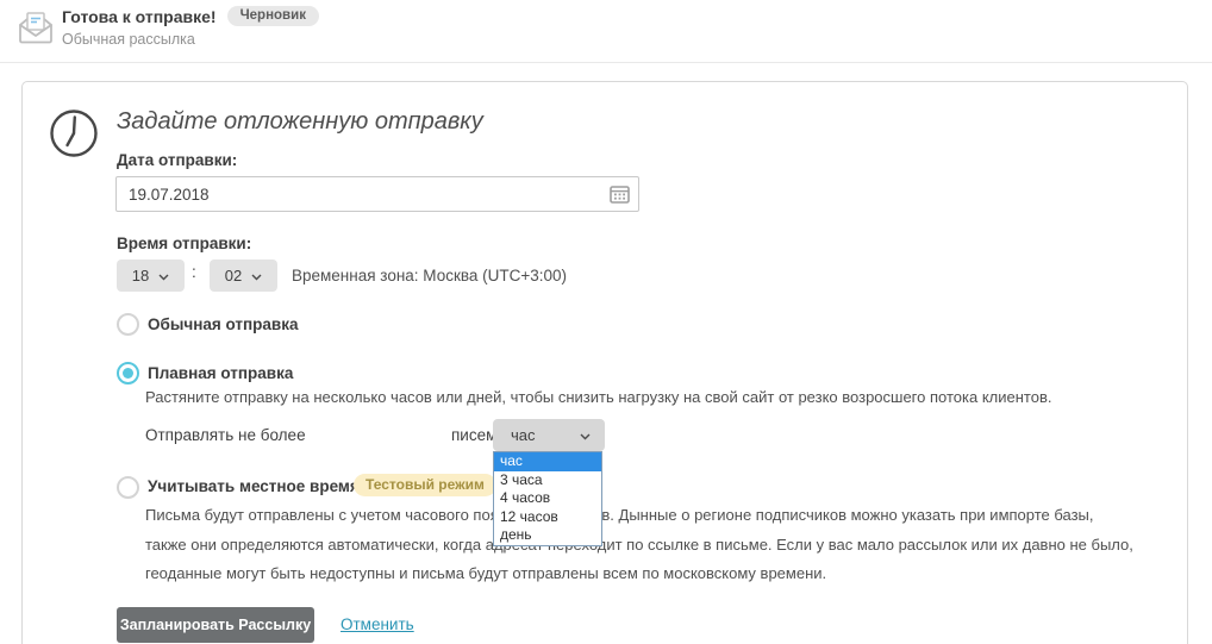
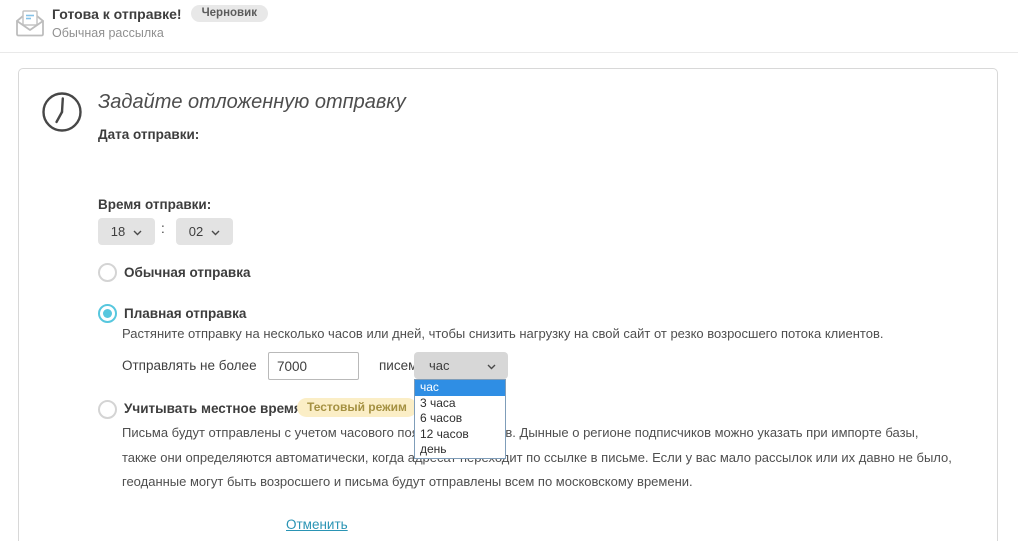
  Готова к отправке!
  Черновик
  Обычная рассылка
  Задайте отложенную отправку
  Дата отправки:
- 19.07.2018
  Время отправки:
  18
  :
  02
- Временная зона: Москва (UTC+3:00)
  Обычная отправка
  Плавная отправка
  Растяните отправку на несколько часов или дней, чтобы снизить нагрузку на свой сайт от резко возросшего потока клиентов.
  Отправлять не более
+ 7000
  писем
  час
  час
  3 часа
- 4 часов
+ 6 часов
  12 часов
  день
  Учитывать местное врем
  Тестовый режим
  Письма будут отправлены с учетом часового пов. Дынные о регионе подписчиков можно указать при импорте базы,
  также они определяются автоматически, когда аит по ссылке в письме. Если у вас мало рассылок или их давно не было,
- геоданные могут быть недоступны и письма будут отправлены всем по московскому времени.
+ геоданные могут быть возросшего и письма будут отправлены всем по московскому времени.
- Запланировать Рассылку
  Отменить
